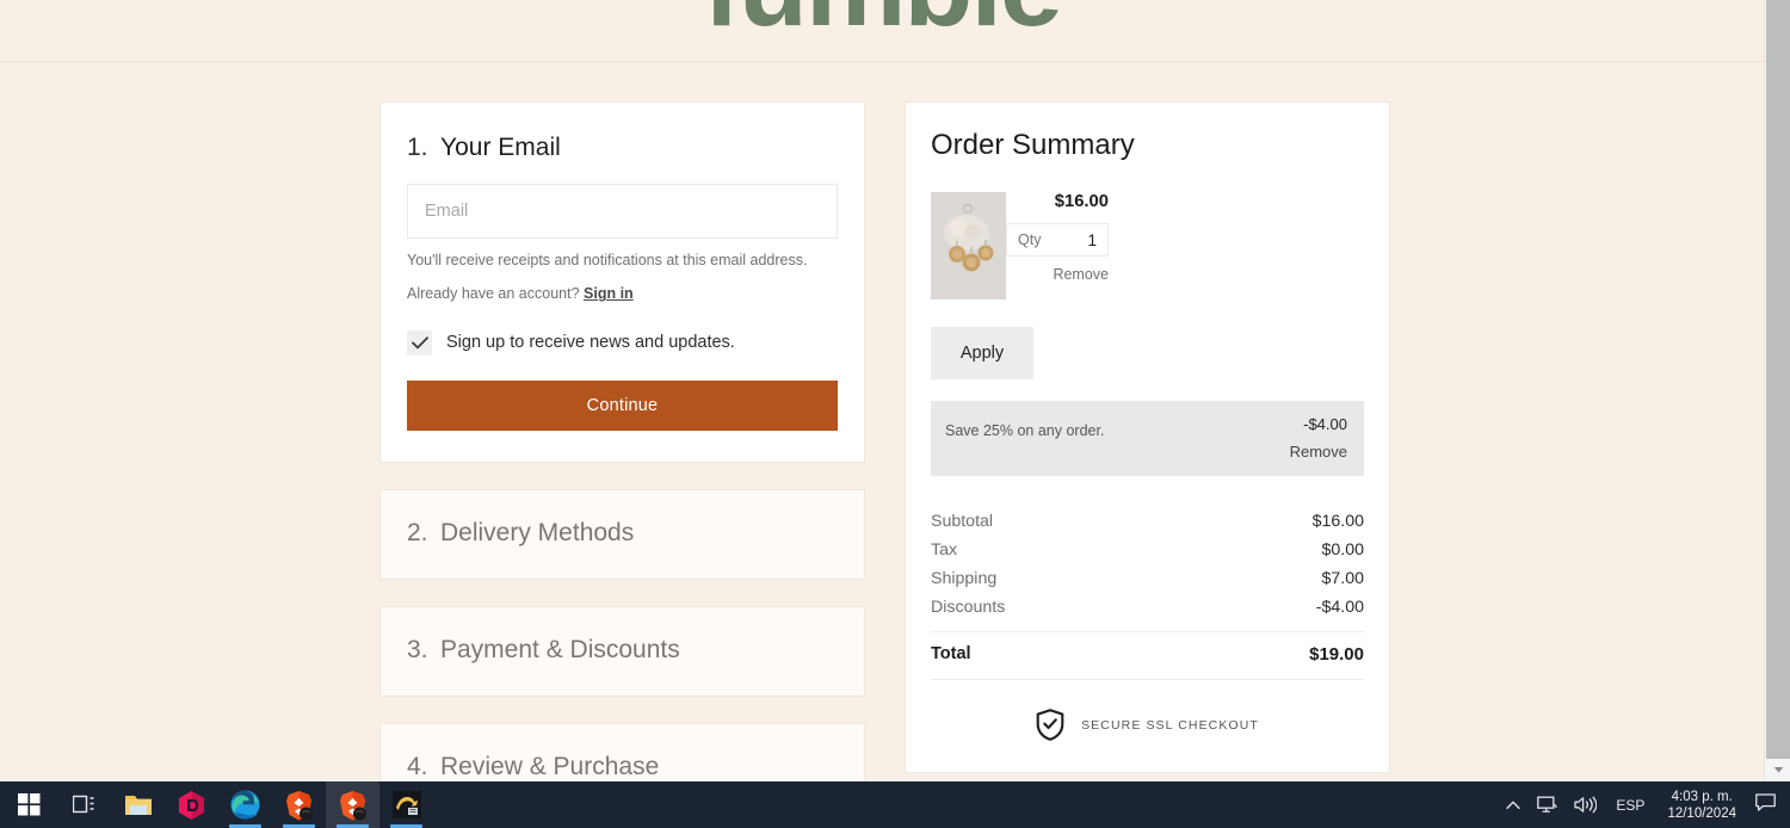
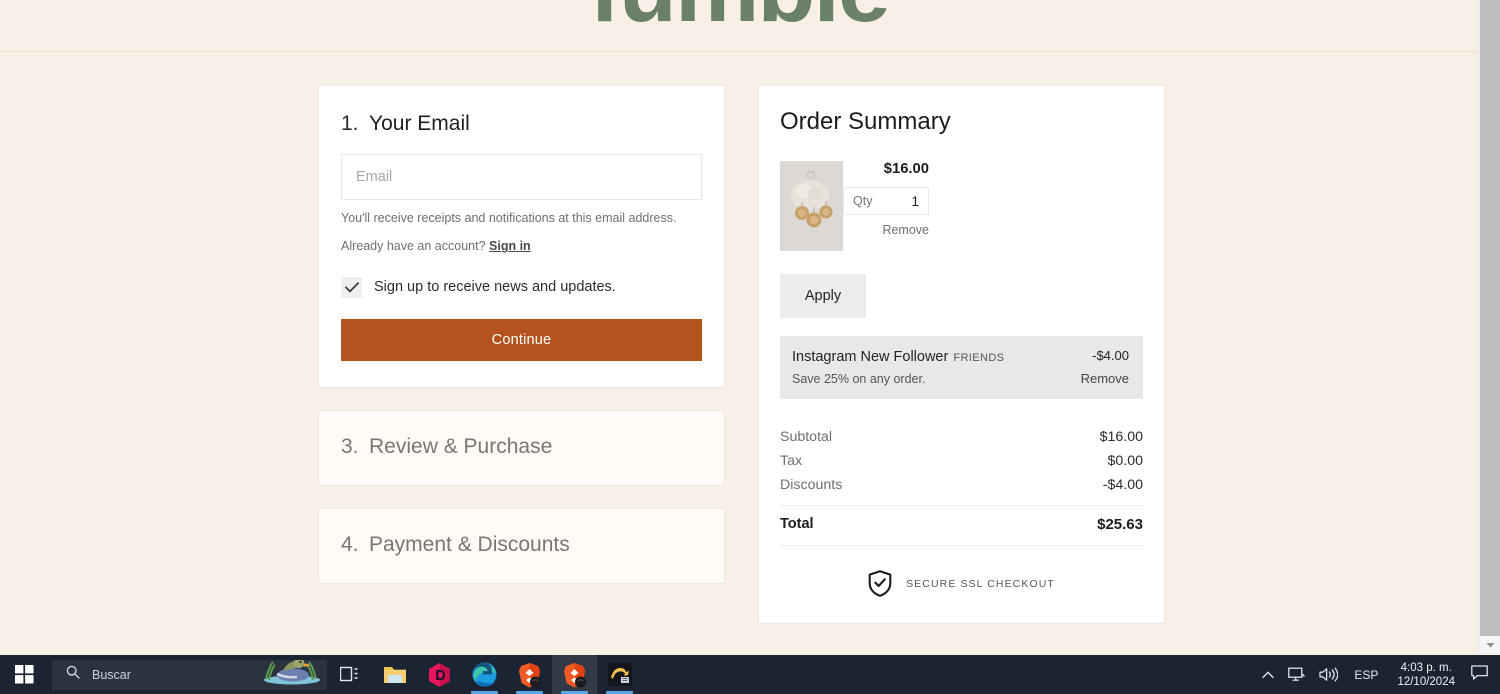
  1.
  Your Email
  Email
  You'll receive receipts and notifications at this email address.
  Already have an account? Sign in
  Sign up to receive news and updates.
  Continue
- 2.
- Delivery Methods
  3.
- Payment & Discounts
+ Review & Purchase
  4.
- Review & Purchase
+ Payment & Discounts
  Order Summary
  $16.00
  Qty
  1
  Remove
  Apply
+ Instagram New Follower FRIENDS
  Save 25% on any order.
  -$4.00
  Remove
  Subtotal
  $16.00
  Tax
  $0.00
- Shipping
- $7.00
  Discounts
  -$4.00
  Total
- $19.00
+ $25.63
  SECURE SSL CHECKOUT
+ Buscar
  ESP
  4:03 p. m.
  12/10/2024
